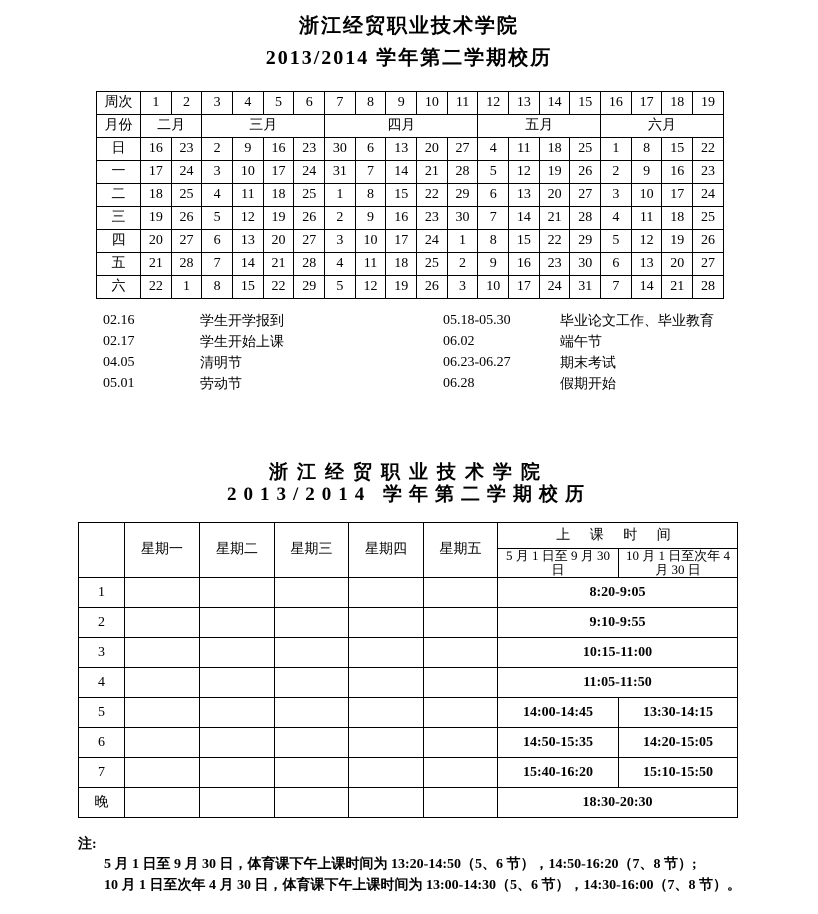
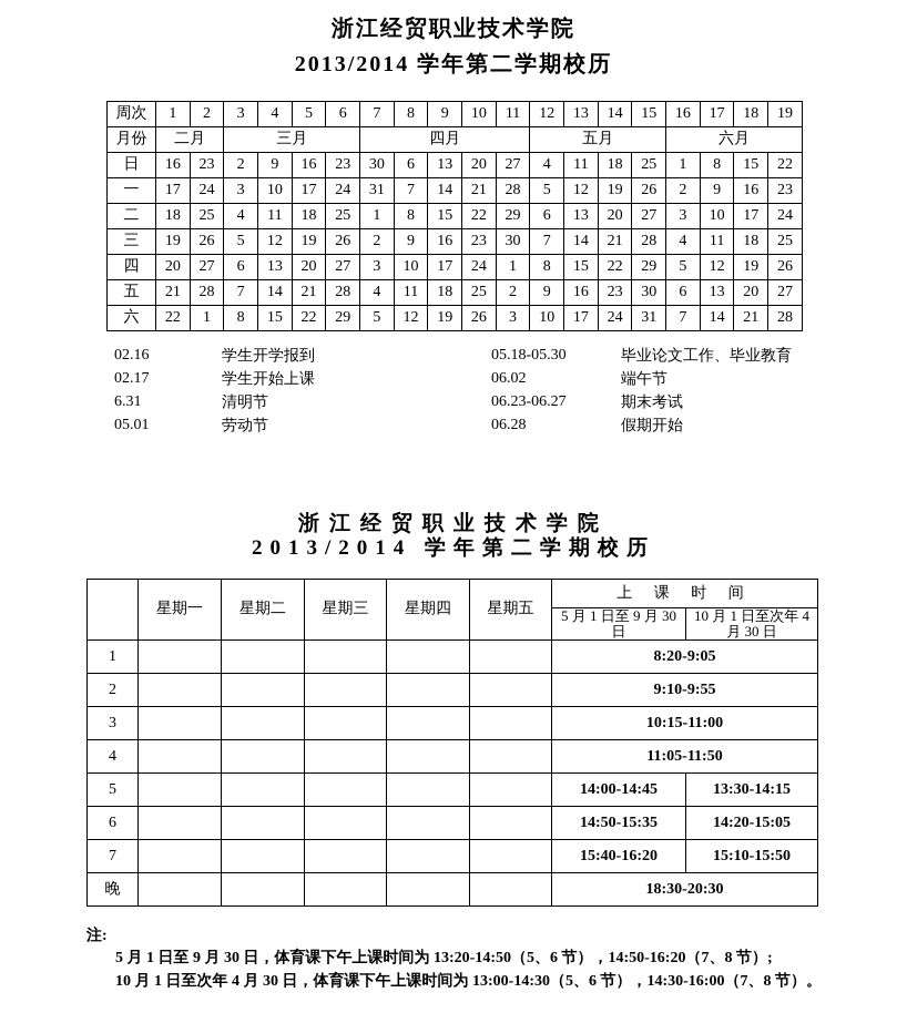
  浙江经贸职业技术学院
  2013/2014 学年第二学期校历
  周次	1	2	3	4	5	6	7	8	9	10	11	12	13	14	15	16	17	18	19
  月份	二月	三月	四月	五月	六月
  日	16	23	2	9	16	23	30	6	13	20	27	4	11	18	25	1	8	15	22
  一	17	24	3	10	17	24	31	7	14	21	28	5	12	19	26	2	9	16	23
  二	18	25	4	11	18	25	1	8	15	22	29	6	13	20	27	3	10	17	24
  三	19	26	5	12	19	26	2	9	16	23	30	7	14	21	28	4	11	18	25
  四	20	27	6	13	20	27	3	10	17	24	1	8	15	22	29	5	12	19	26
  五	21	28	7	14	21	28	4	11	18	25	2	9	16	23	30	6	13	20	27
  六	22	1	8	15	22	29	5	12	19	26	3	10	17	24	31	7	14	21	28
  02.16
  学生开学报到
  05.18-05.30
  毕业论文工作、毕业教育
  02.17
  学生开始上课
  06.02
  端午节
- 04.05
+ 6.31
  清明节
  06.23-06.27
  期末考试
  05.01
  劳动节
  06.28
  假期开始
  浙江经贸职业技术学院
  2013/2014 学年第二学期校历
  	星期一	星期二	星期三	星期四	星期五	上 课 时 间
  5 月 1 日至 9 月 30 日	10 月 1 日至次年 4 月 30 日
  1						8:20-9:05
  2						9:10-9:55
  3						10:15-11:00
  4						11:05-11:50
  5						14:00-14:45	13:30-14:15
  6						14:50-15:35	14:20-15:05
  7						15:40-16:20	15:10-15:50
  晚						18:30-20:30
  注:
  5 月 1 日至 9 月 30 日，体育课下午上课时间为 13:20-14:50（5、6 节），14:50-16:20（7、8 节）;
  10 月 1 日至次年 4 月 30 日，体育课下午上课时间为 13:00-14:30（5、6 节），14:30-16:00（7、8 节）。
